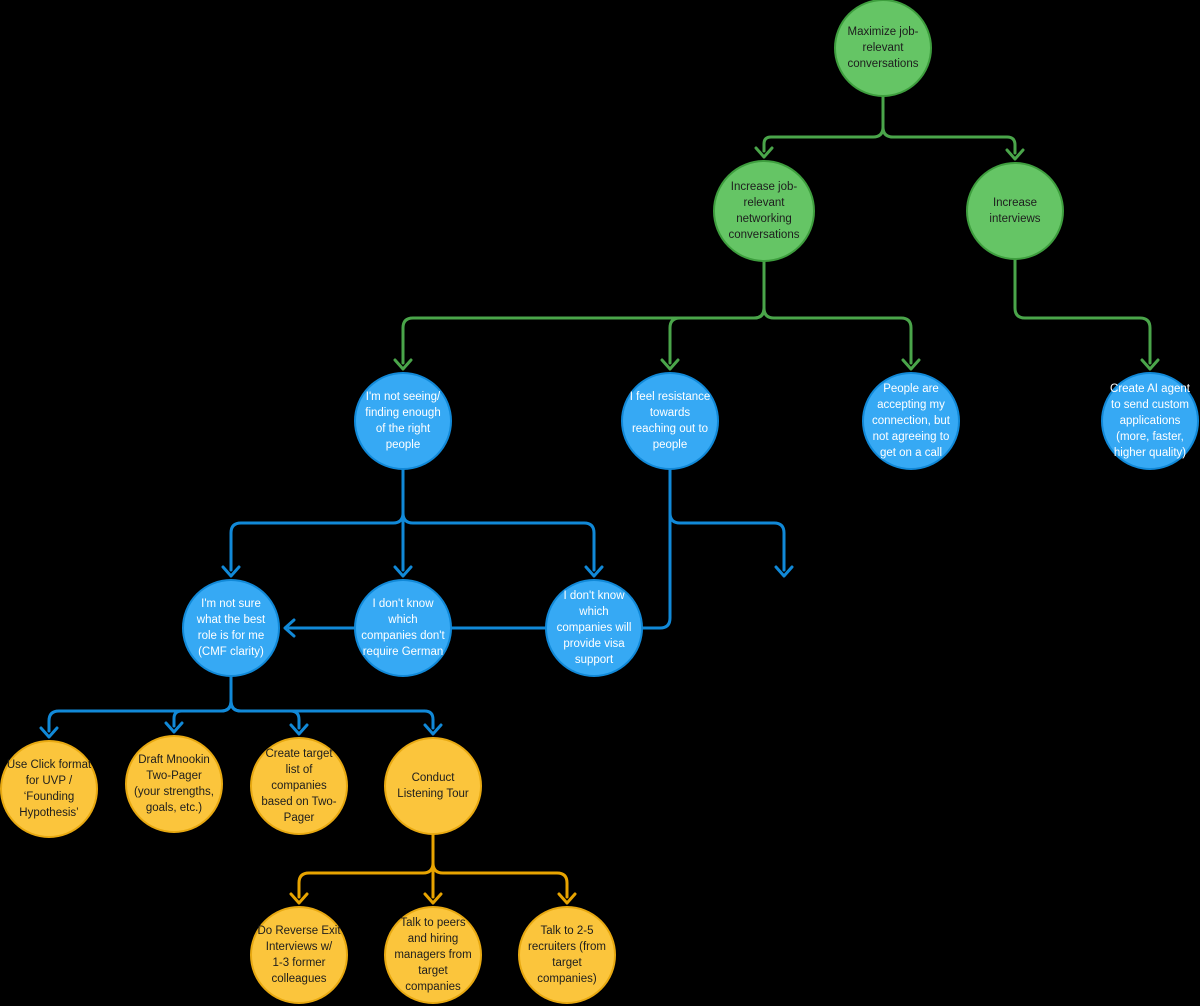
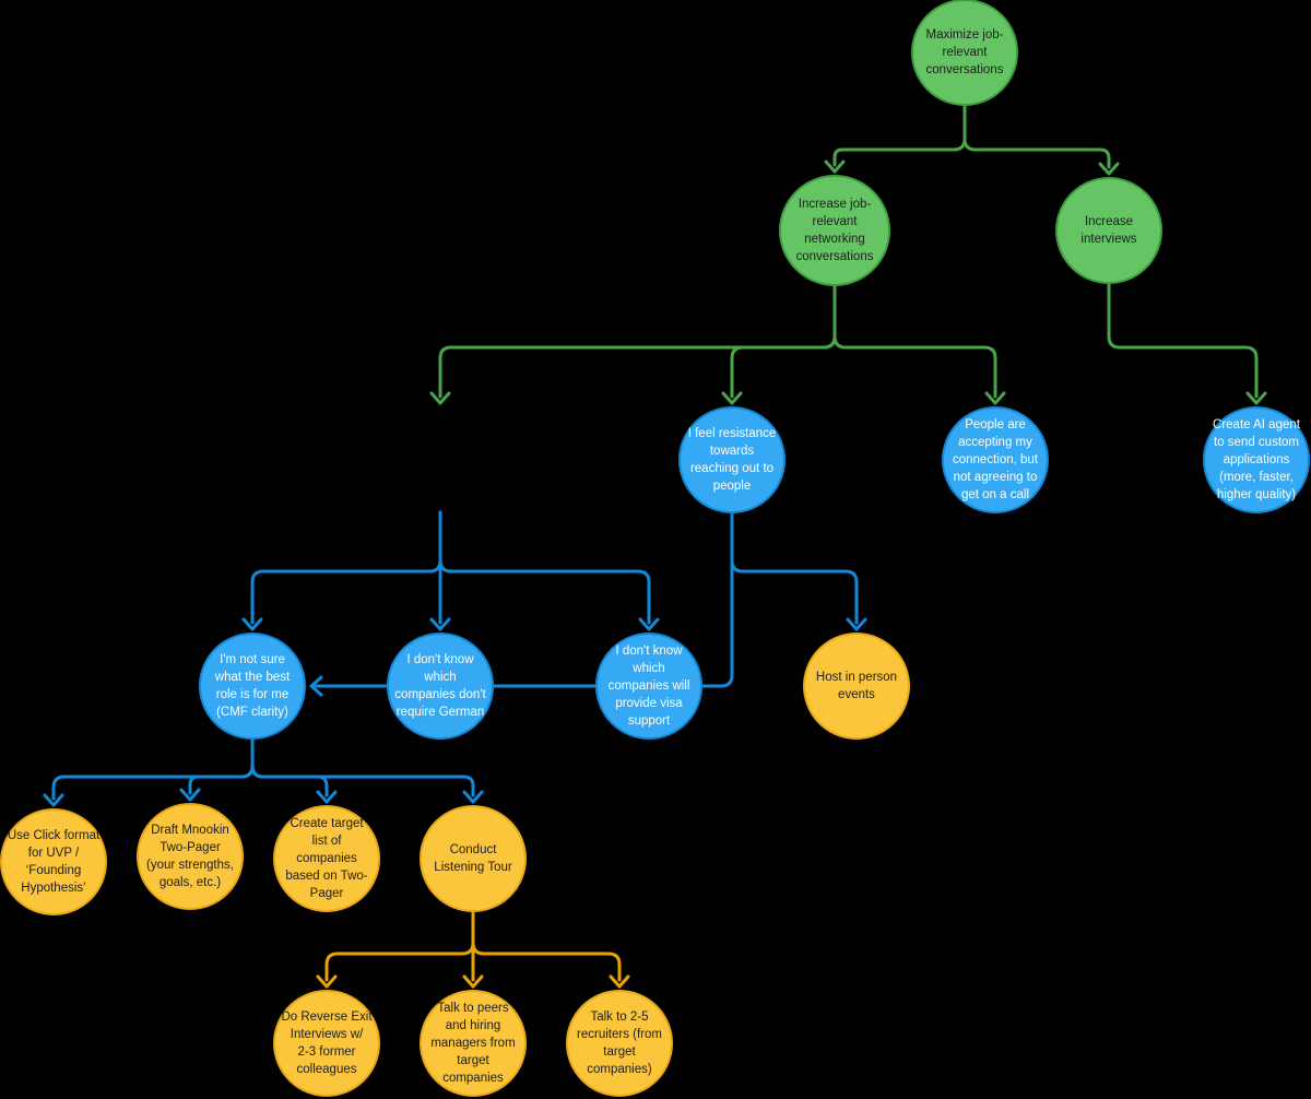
  Maximize job- relevant conversations
  Increase job- relevant networking conversations
  Increase interviews
- I'm not seeing/ finding enough of the right people
  I feel resistance towards reaching out to people
  People are accepting my connection, but not agreeing to get on a call
  Create AI agent to send custom applications (more, faster, higher quality)
  I'm not sure what the best role is for me (CMF clarity)
  I don't know which companies don't require German
  I don't know which companies will provide visa support
+ Host in person events
  Use Click format for UVP / ‘Founding Hypothesis’
  Draft Mnookin Two-Pager (your strengths, goals, etc.)
  Create target list of companies based on Two- Pager
  Conduct Listening Tour
- Do Reverse Exit Interviews w/ 1-3 former colleagues
+ Do Reverse Exit Interviews w/ 2-3 former colleagues
  Talk to peers and hiring managers from target companies
  Talk to 2-5 recruiters (from target companies)
